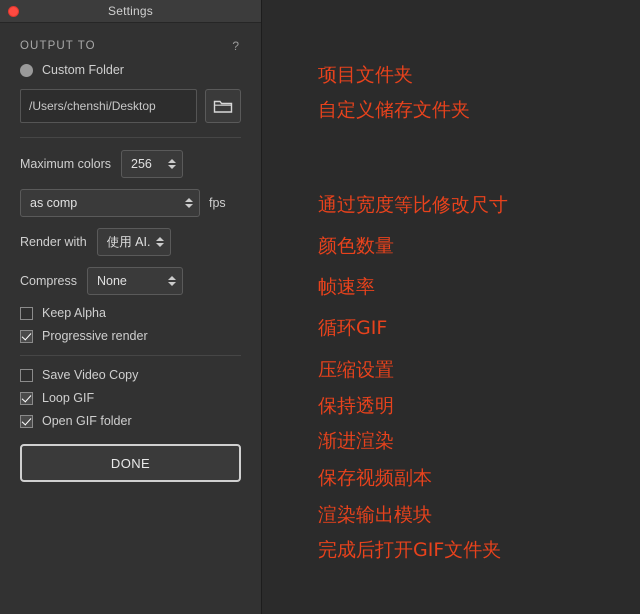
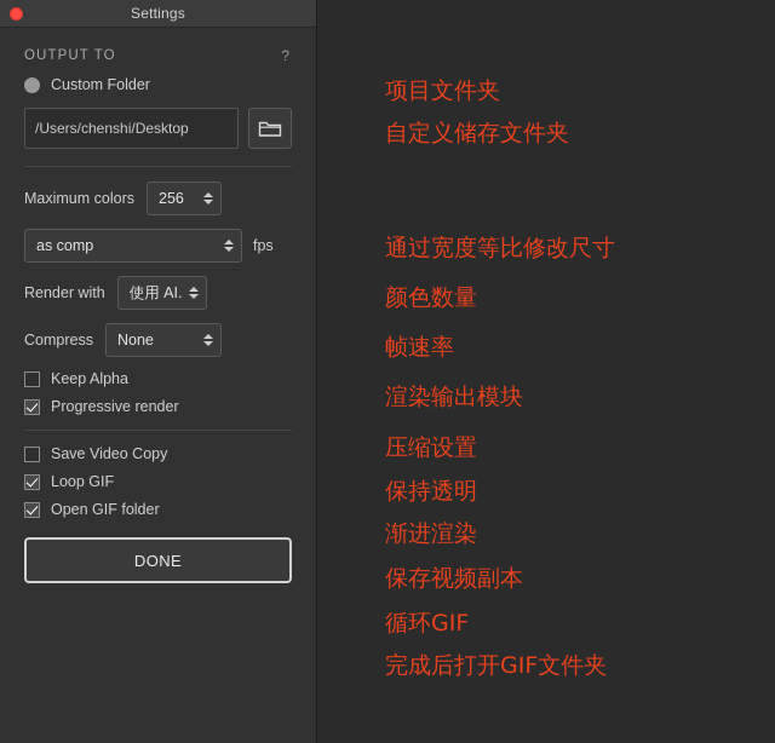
  Settings
  OUTPUT TO
  ?
  Custom Folder
  /Users/chenshi/Desktop
  Maximum colors
  256
  as comp
  fps
  Render with
  使用 AI.
  Compress
  None
  Keep Alpha
  Progressive render
  Save Video Copy
  Loop GIF
  Open GIF folder
  DONE
  项目文件夹
  自定义储存文件夹
  通过宽度等比修改尺寸
  颜色数量
  帧速率
- 循环GIF
+ 渲染输出模块
  压缩设置
  保持透明
  渐进渲染
  保存视频副本
- 渲染输出模块
+ 循环GIF
  完成后打开GIF文件夹
